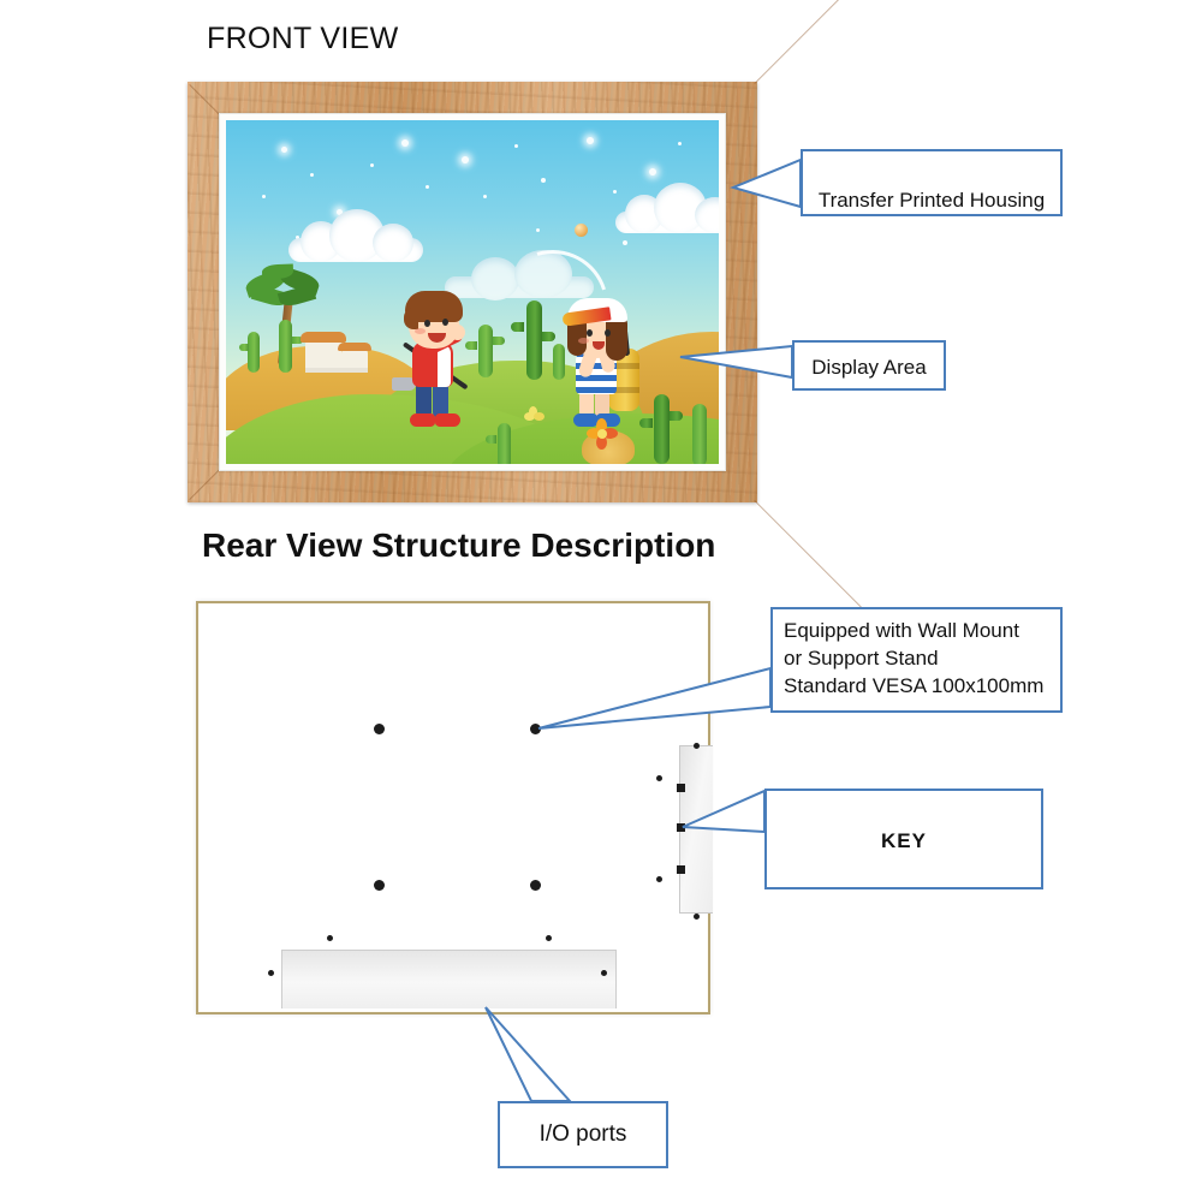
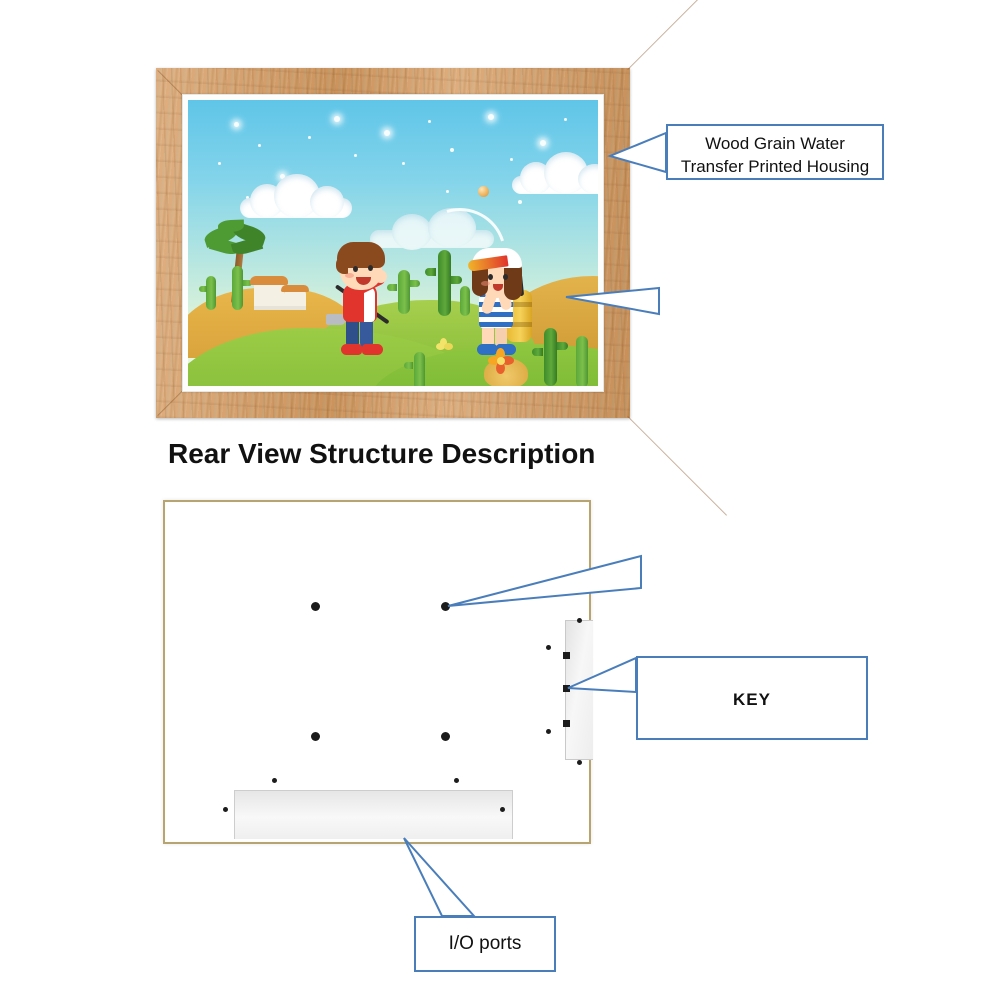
- FRONT VIEW
  Rear View Structure Description
+ Wood Grain Water
  Transfer Printed Housing
- Display Area
- Equipped with Wall Mount
- or Support Stand
- Standard VESA 100x100mm
  KEY
  I/O ports
